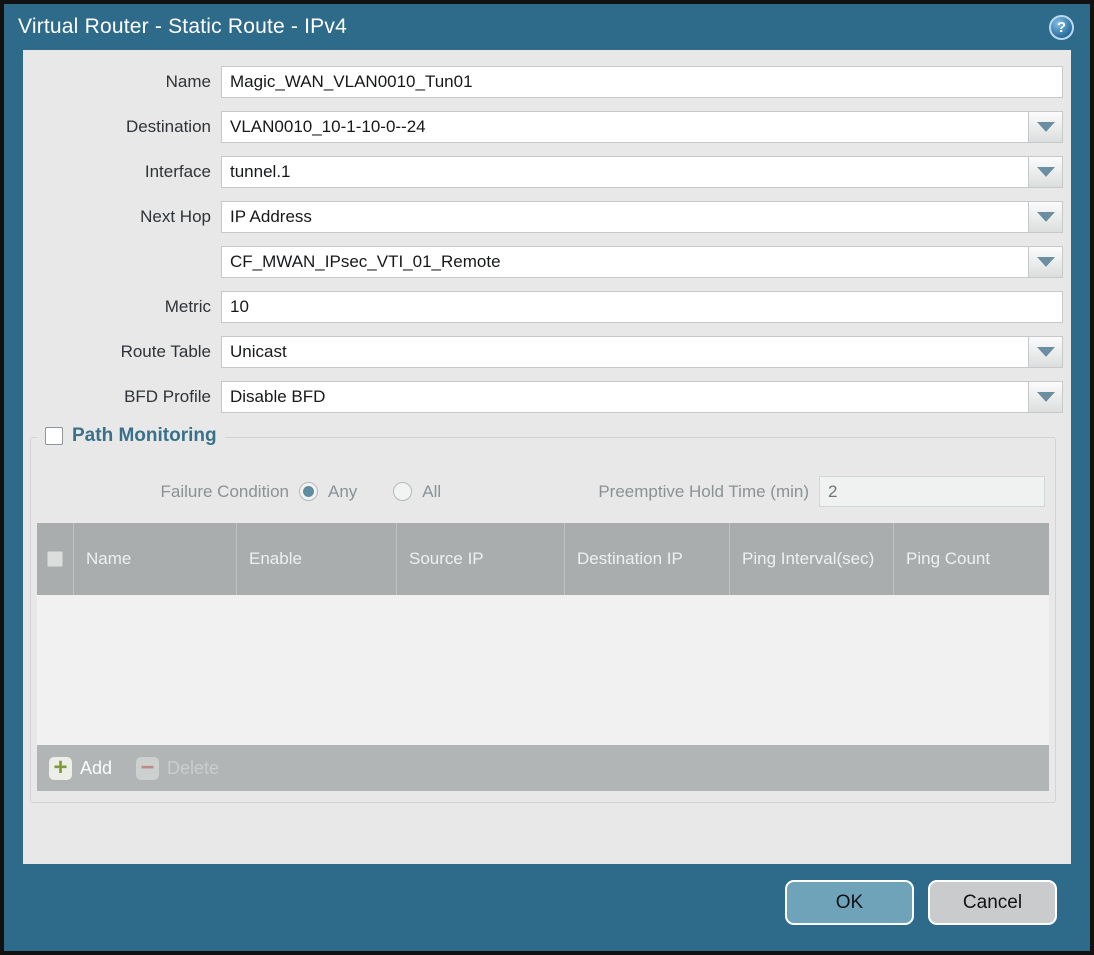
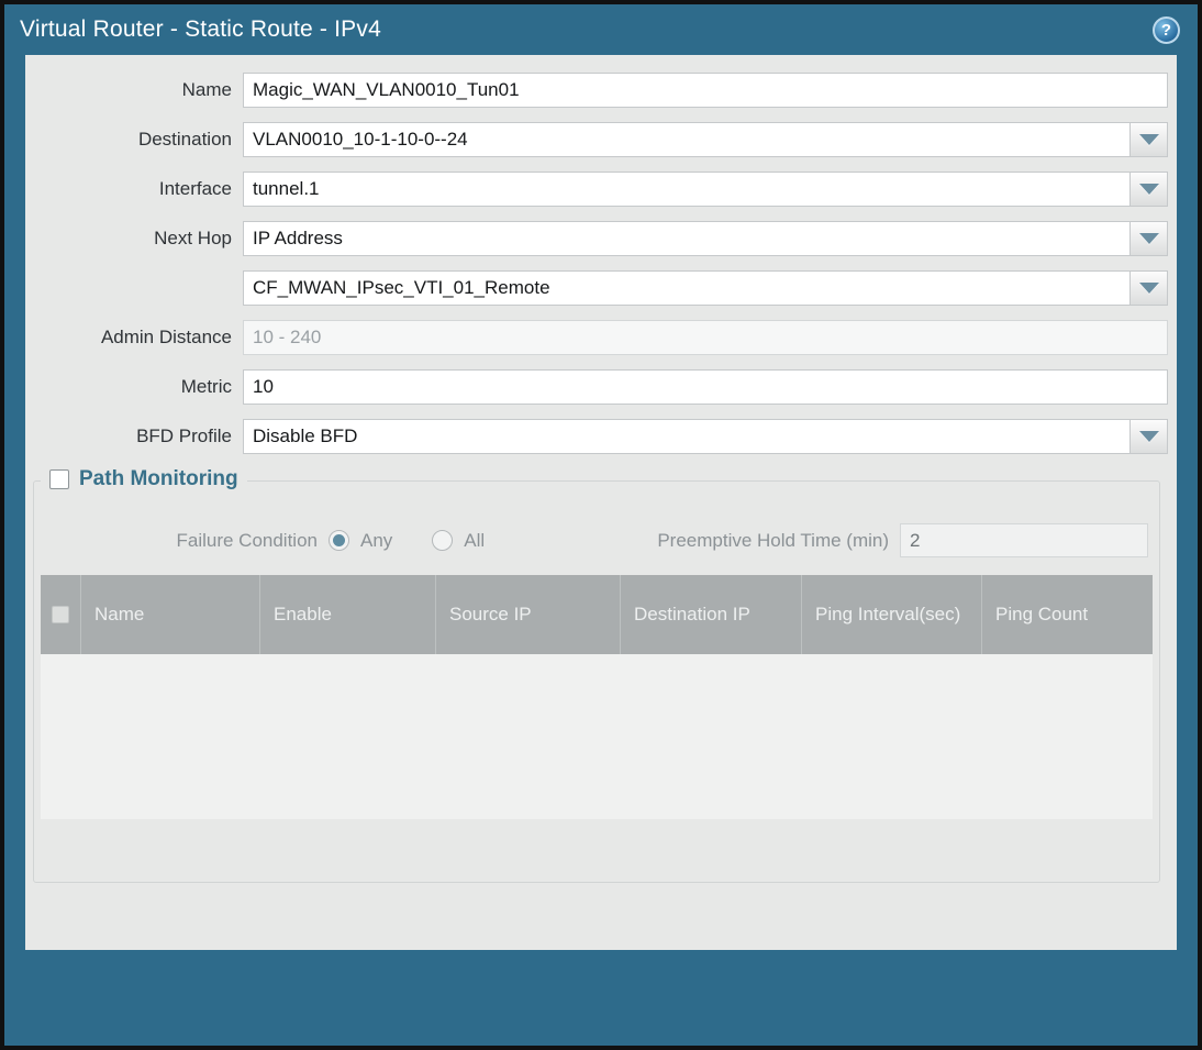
  Virtual Router - Static Route - IPv4
  ?
  Name
  Magic_WAN_VLAN0010_Tun01
  Destination
  VLAN0010_10-1-10-0--24
  Interface
  tunnel.1
  Next Hop
  IP Address
  CF_MWAN_IPsec_VTI_01_Remote
+ Admin Distance
+ 10 - 240
  Metric
  10
- Route Table
- Unicast
  BFD Profile
  Disable BFD
  Path Monitoring
  Failure Condition
  Any
  All
  Preemptive Hold Time (min)
  2
  Name
  Enable
  Source IP
  Destination IP
  Ping Interval(sec)
  Ping Count
- +
- Add
- −
- Delete
- OK
- Cancel
